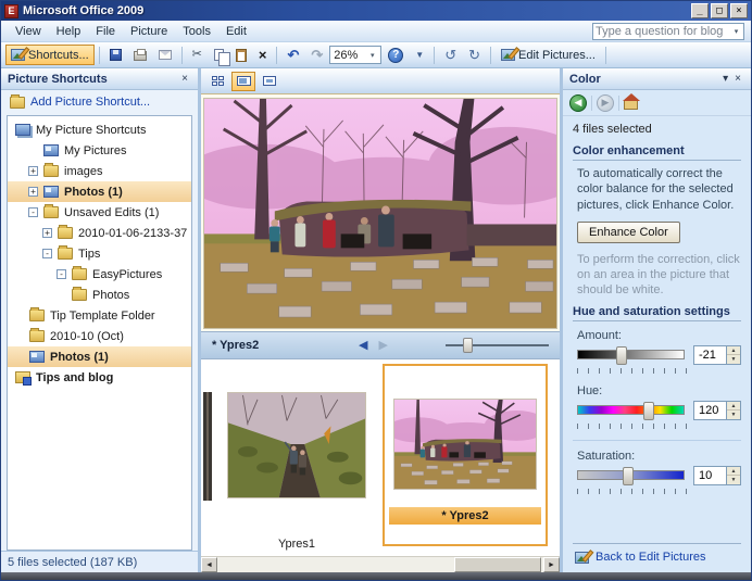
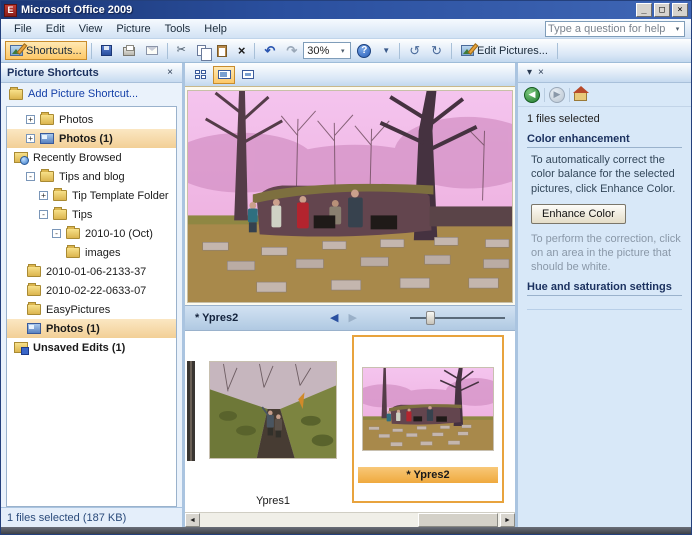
  E
  Microsoft Office 2009
  _
  □
  ×
- View
+ File
- Help
+ Edit
- File
+ View
  Picture
  Tools
- Edit
+ Help
- Type a question for blog
+ Type a question for help
  Shortcuts...
  ✂
  ×
  ↶
  ↷
- 26%
+ 30%
  ?
  ▼
  ↺
  ↻
  Edit Pictures...
  Picture Shortcuts
  ×
  Add Picture Shortcut...
- My Picture Shortcuts
- My Pictures
  +
- images
+ Photos
  +
  Photos (1)
+ Recently Browsed
  -
- Unsaved Edits (1)
+ Tips and blog
  +
- 2010-01-06-2133-37
+ Tip Template Folder
  -
  Tips
  -
- EasyPictures
+ 2010-10 (Oct)
- Photos
+ images
- Tip Template Folder
+ 2010-01-06-2133-37
+ 2010-02-22-0633-07
- 2010-10 (Oct)
+ EasyPictures
  Photos (1)
- Tips and blog
+ Unsaved Edits (1)
- 5 files selected (187 KB)
+ 1 files selected (187 KB)
  * Ypres2
  ◀
  ▶
  Ypres1
  * Ypres2
- Color
  ▾
  ×
  ◀
  ▶
- 4 files selected
+ 1 files selected
  Color enhancement
  To automatically correct the color balance for the selected pictures, click Enhance Color.
  Enhance Color
  To perform the correction, click on an area in the picture that should be white.
  Hue and saturation settings
- Amount:
- -21
- Hue:
- 120
- Saturation:
- 10
- Back to Edit Pictures
